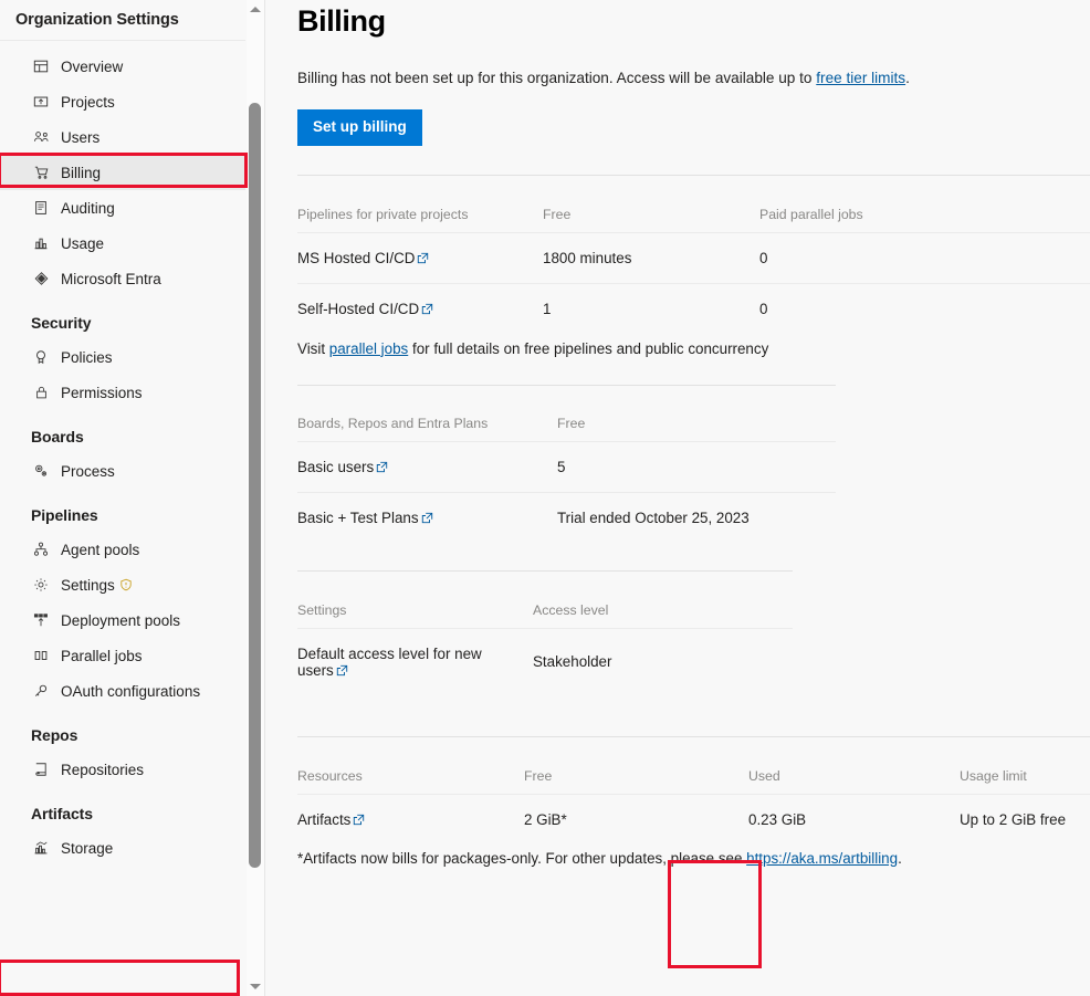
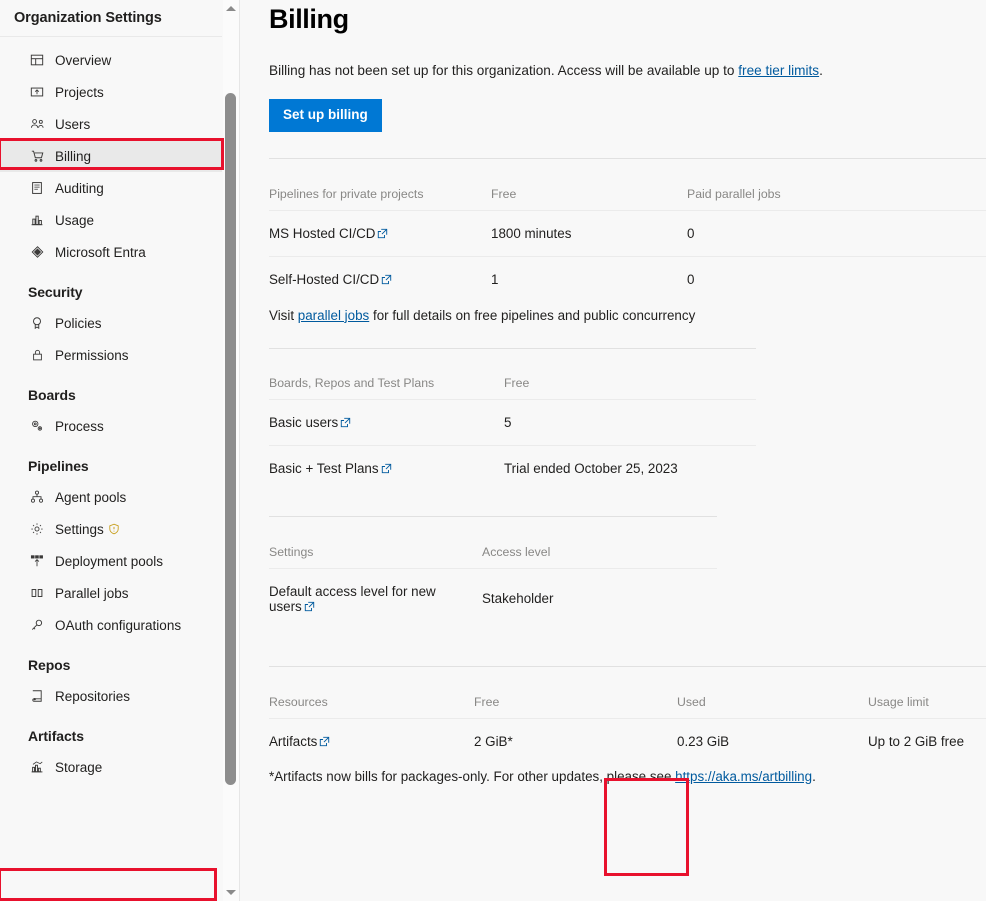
  Organization Settings
  Overview
  Projects
  Users
  Billing
  Auditing
  Usage
  Microsoft Entra
  Security
  Policies
  Permissions
  Boards
  Process
  Pipelines
  Agent pools
  Settings
  Deployment pools
  Parallel jobs
  OAuth configurations
  Repos
  Repositories
  Artifacts
  Storage
  Billing
  Billing has not been set up for this organization. Access will be available up to free tier limits.
  Set up billing
  Pipelines for private projects	Free	Paid parallel jobs
  MS Hosted CI/CD	1800 minutes	0
  Self-Hosted CI/CD	1	0
  Visit parallel jobs for full details on free pipelines and public concurrency
- Boards, Repos and Entra Plans	Free
+ Boards, Repos and Test Plans	Free
  Basic users	5
  Basic + Test Plans	Trial ended October 25, 2023
  Settings	Access level
  Default access level for new users	Stakeholder
  Resources	Free	Used	Usage limit
  Artifacts	2 GiB*	0.23 GiB	Up to 2 GiB free
  *Artifacts now bills for packages-only. For other updates, please see https://aka.ms/artbilling.
